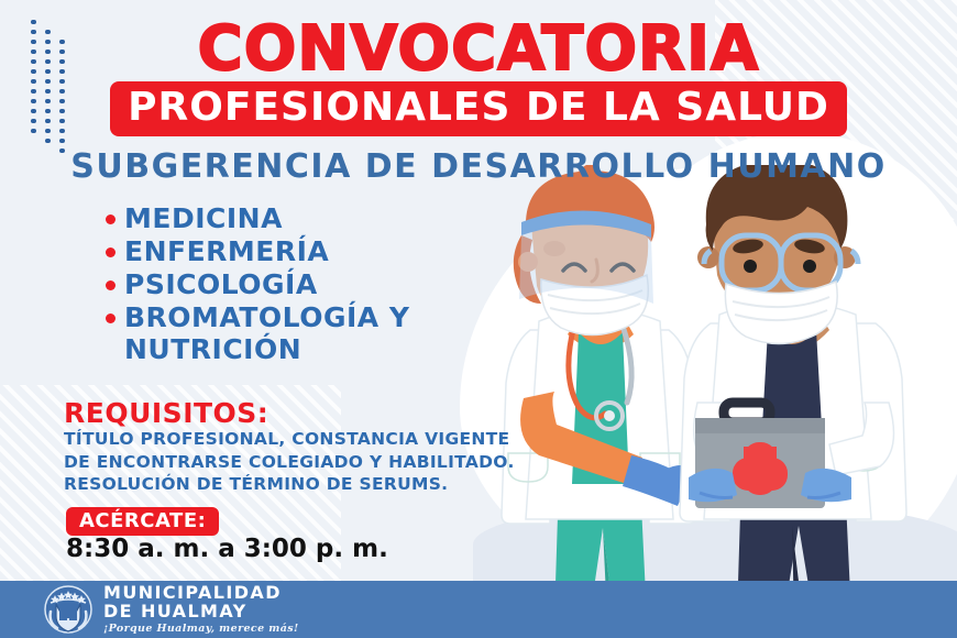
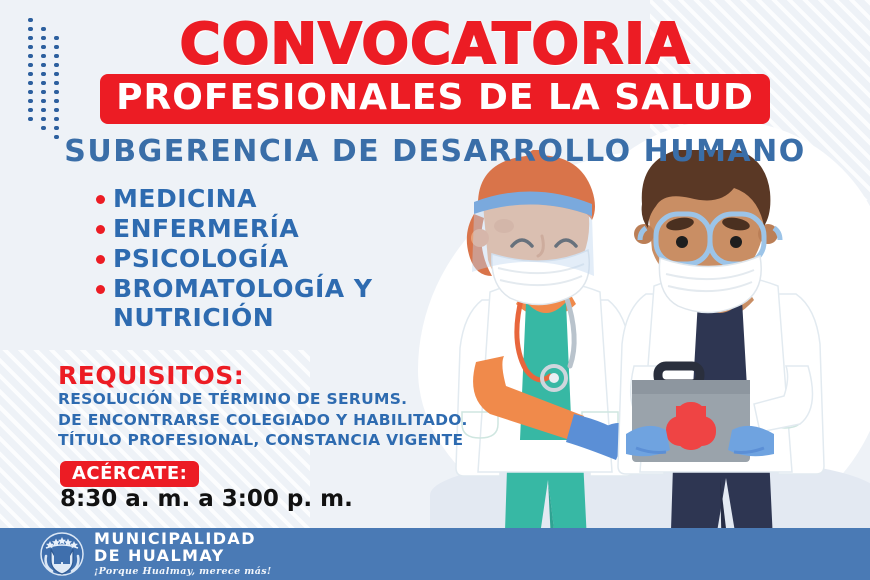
  CONVOCATORIA
  PROFESIONALES DE LA SALUD
  SUBGERENCIA DE DESARROLLO HUMANO
  MEDICINA
  ENFERMERÍA
  PSICOLOGÍA
  BROMATOLOGÍA Y
  NUTRICIÓN
  REQUISITOS:
- TÍTULO PROFESIONAL, CONSTANCIA VIGENTE
+ RESOLUCIÓN DE TÉRMINO DE SERUMS.
  DE ENCONTRARSE COLEGIADO Y HABILITADO.
- RESOLUCIÓN DE TÉRMINO DE SERUMS.
+ TÍTULO PROFESIONAL, CONSTANCIA VIGENTE
  ACÉRCATE:
  8:30 a. m. a 3:00 p. m.
  MUNICIPALIDAD
  DE HUALMAY
  ¡Porque Hualmay, merece más!
